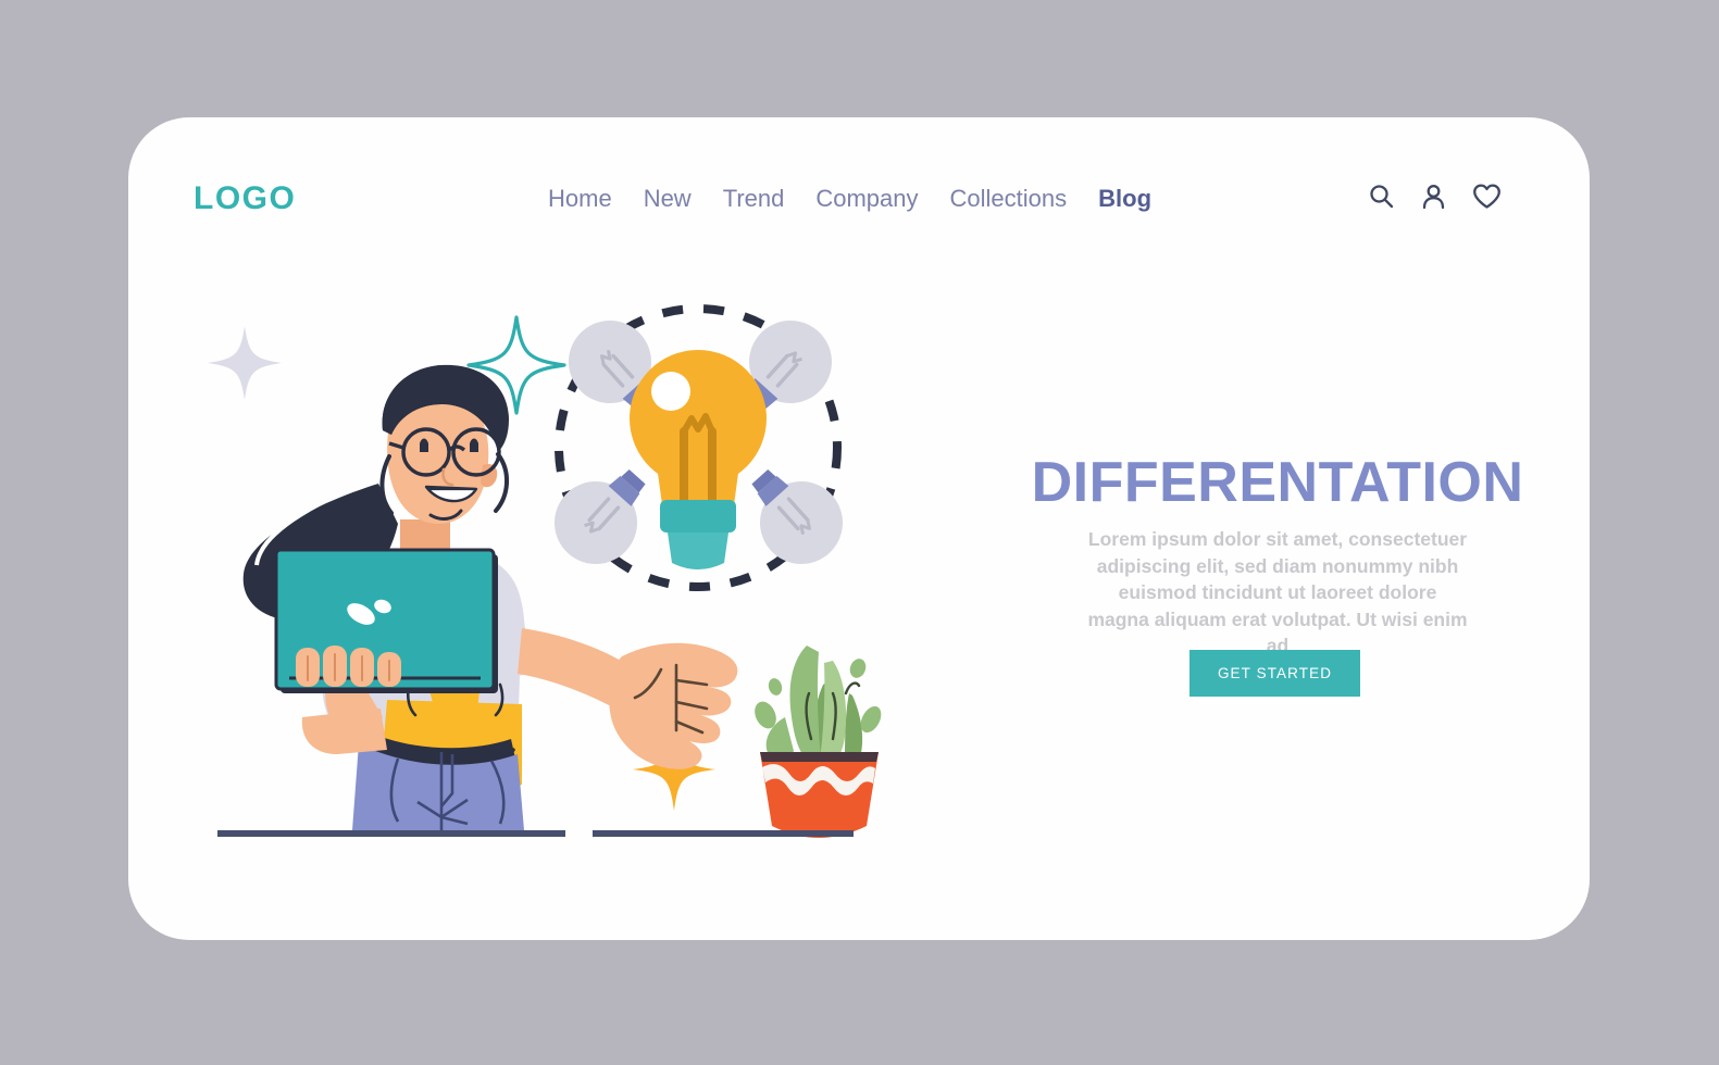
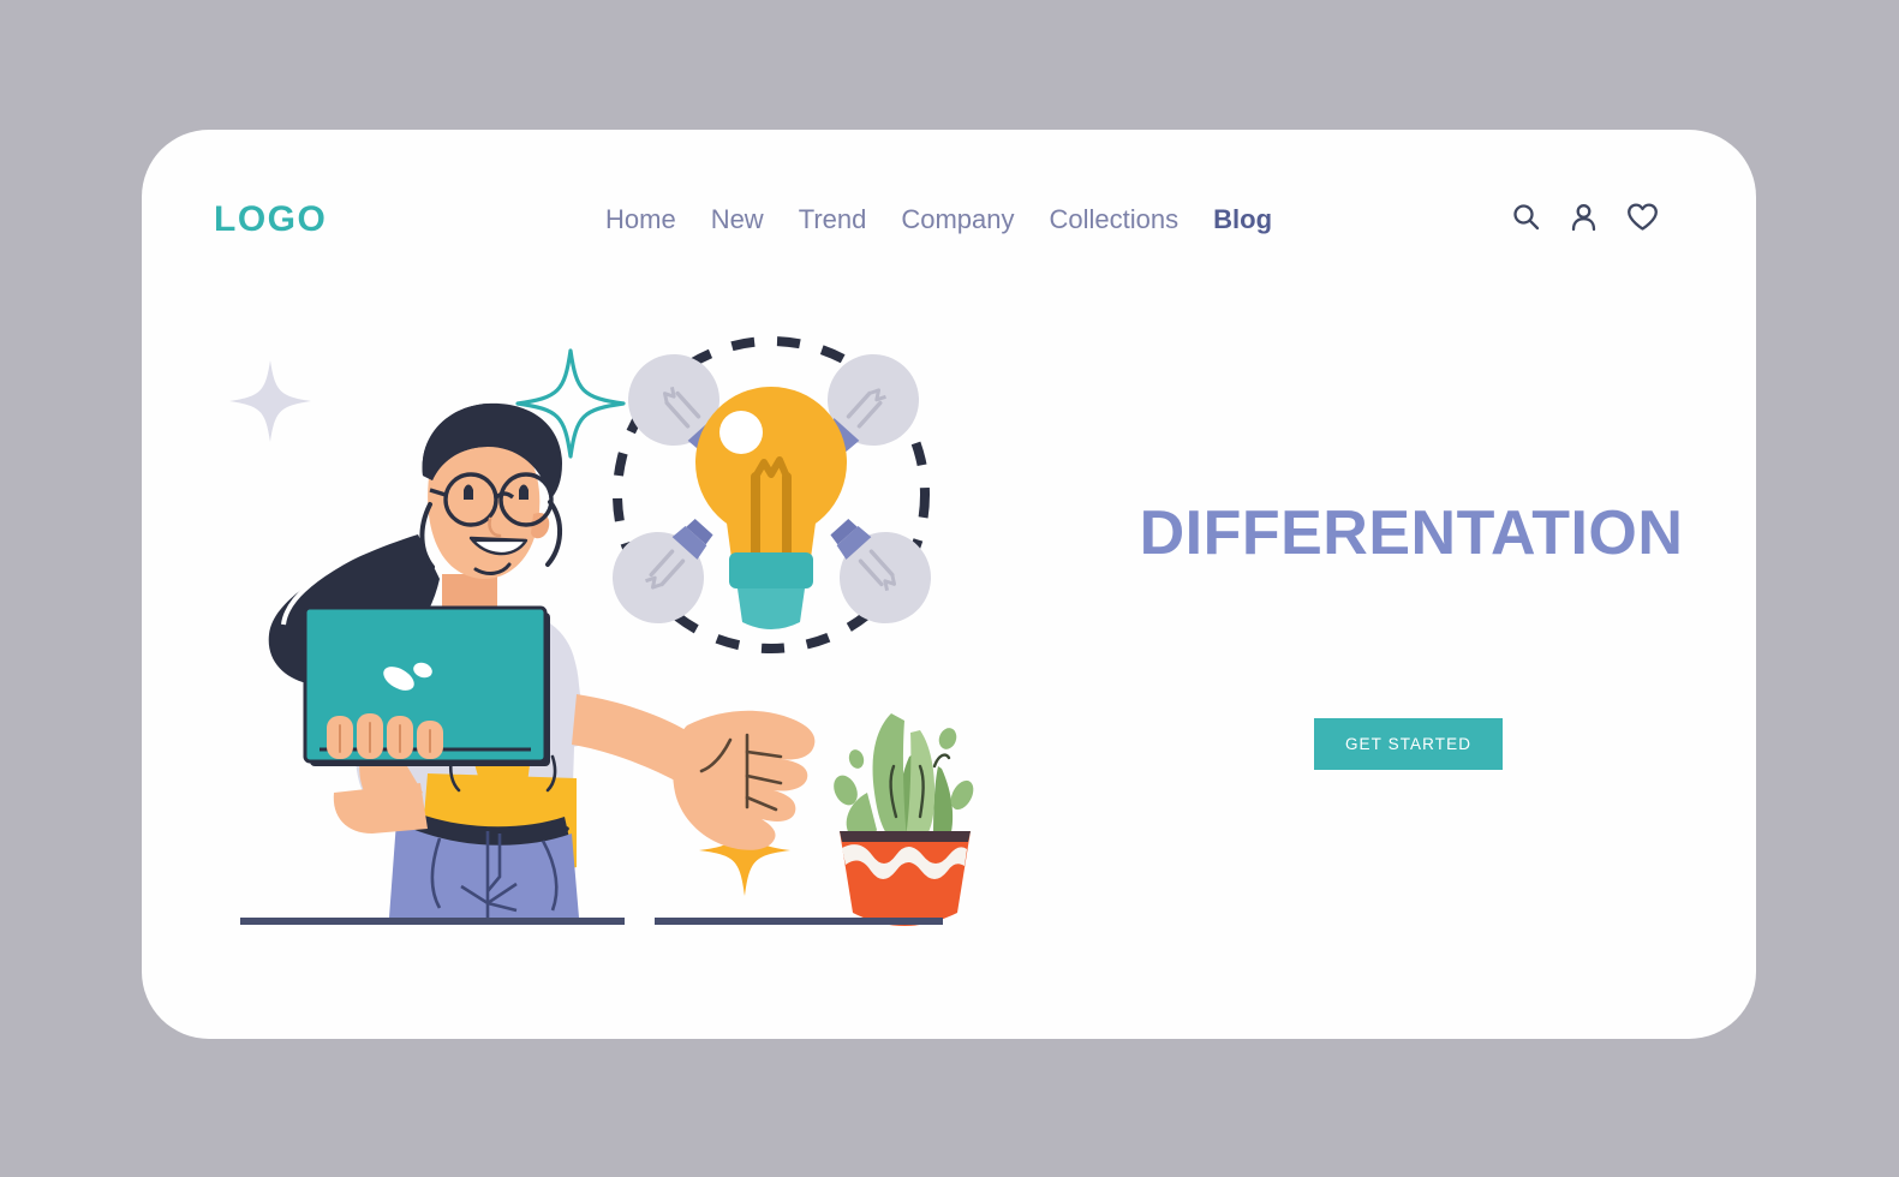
  LOGO
  Home
  New
  Trend
  Company
  Collections
  Blog
  DIFFERENTATION
- Lorem ipsum dolor sit amet, consectetuer adipiscing elit, sed diam nonummy nibh euismod tincidunt ut laoreet dolore magna aliquam erat volutpat. Ut wisi enim ad
  GET STARTED
